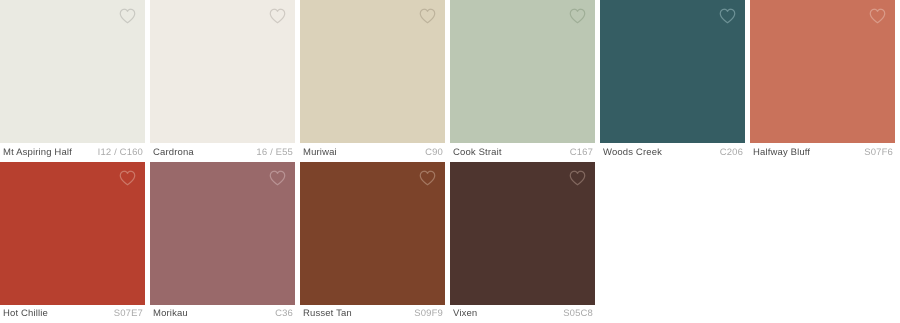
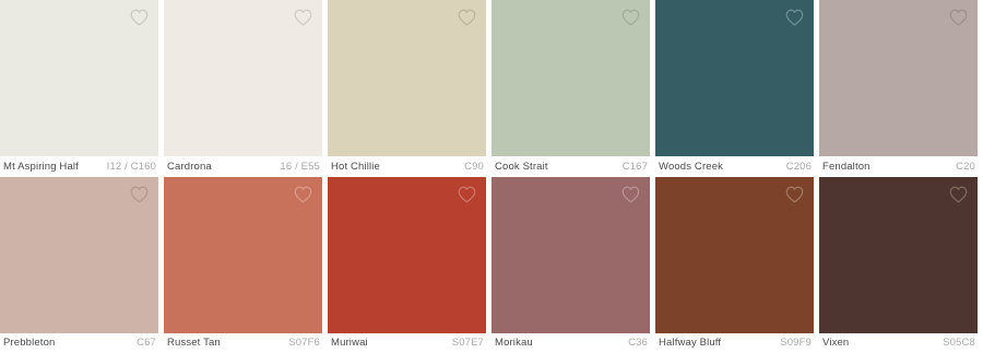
  Mt Aspiring Half
  I12 / C160
  Cardrona
  16 / E55
- Muriwai
+ Hot Chillie
  C90
  Cook Strait
  C167
  Woods Creek
  C206
+ Fendalton
+ C20
+ Prebbleton
+ C67
- Halfway Bluff
+ Russet Tan
  S07F6
- Hot Chillie
+ Muriwai
  S07E7
  Morikau
  C36
- Russet Tan
+ Halfway Bluff
  S09F9
  Vixen
  S05C8
